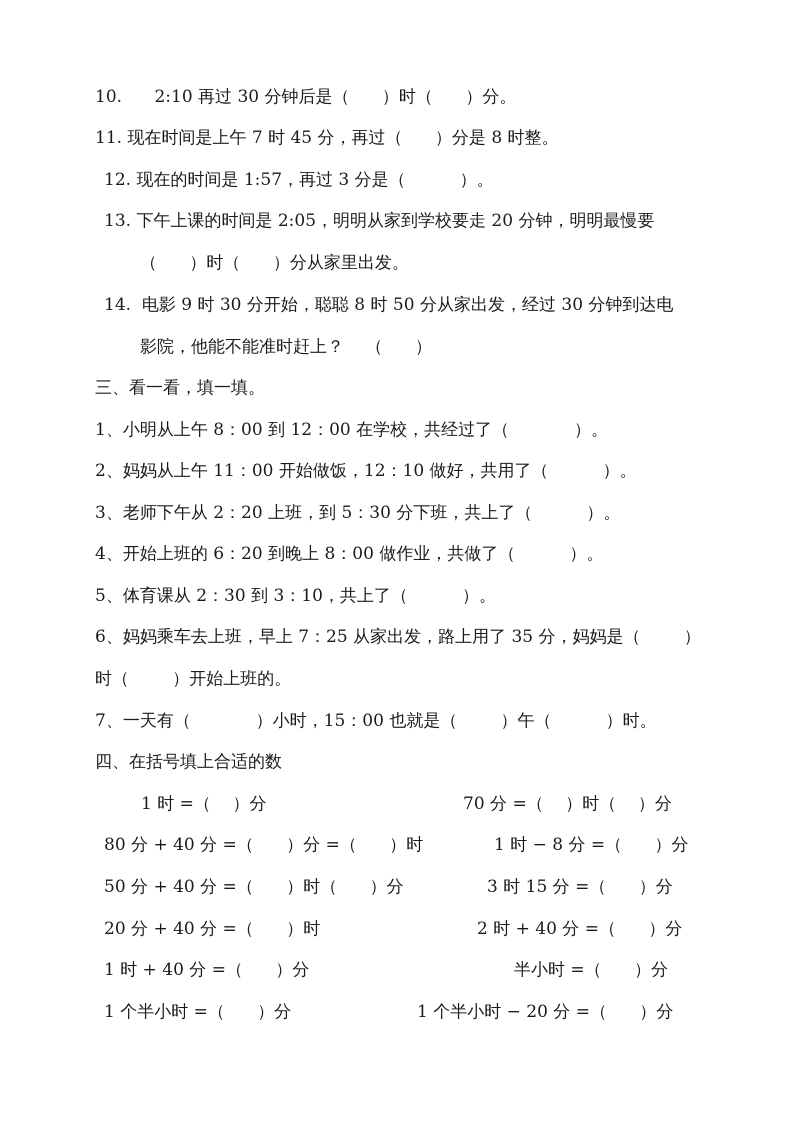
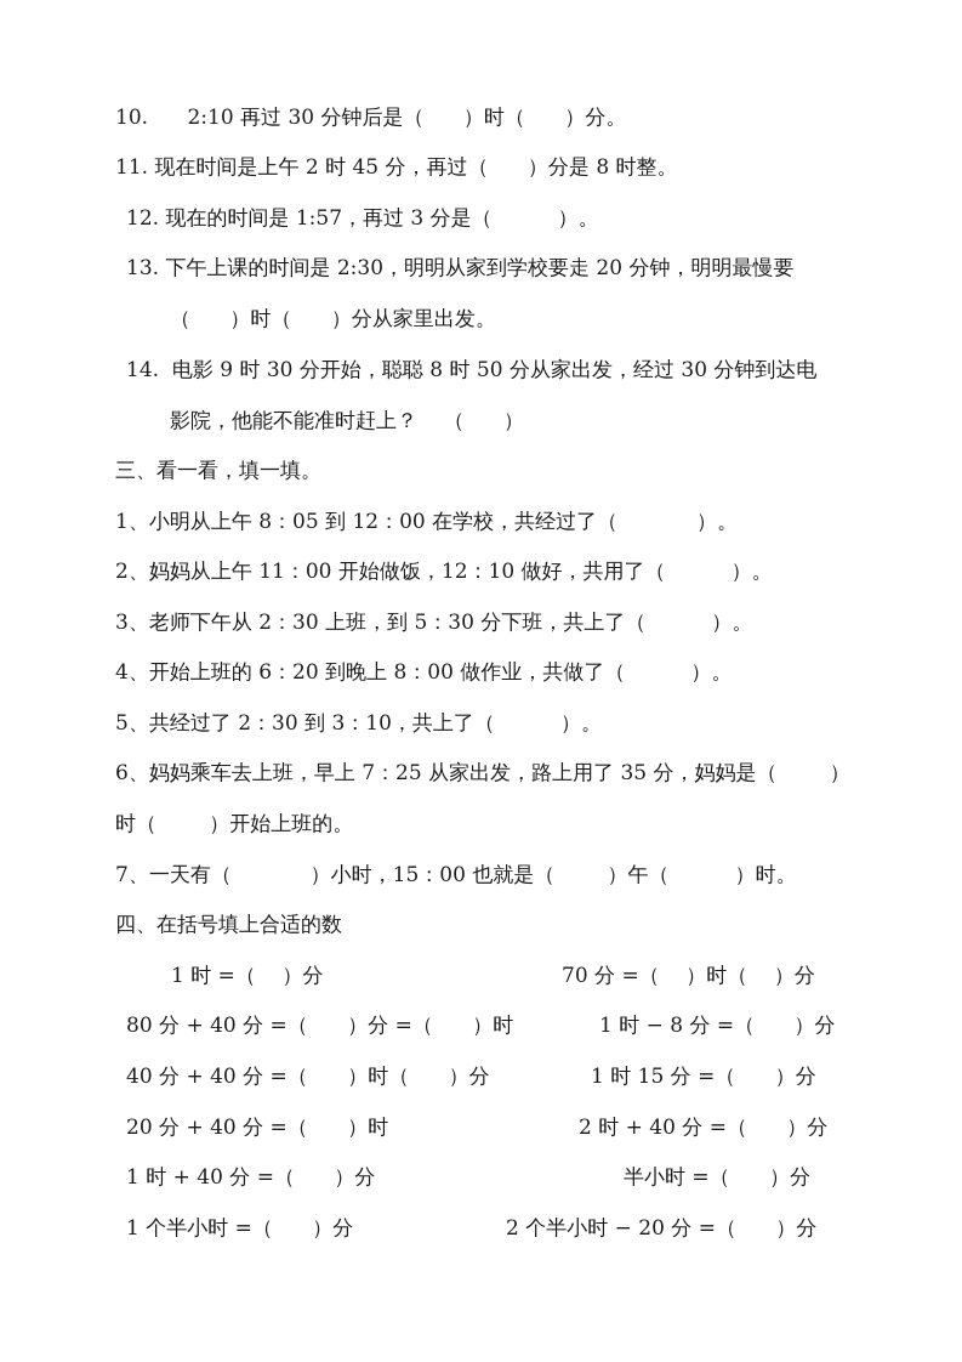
  10. 2:10 再过 30 分钟后是（ ）时（ ）分。
- 11. 现在时间是上午 7 时 45 分，再过（ ）分是 8 时整。
+ 11. 现在时间是上午 2 时 45 分，再过（ ）分是 8 时整。
  12. 现在的时间是 1:57，再过 3 分是（ ）。
- 13. 下午上课的时间是 2:05，明明从家到学校要走 20 分钟，明明最慢要
+ 13. 下午上课的时间是 2:30，明明从家到学校要走 20 分钟，明明最慢要
  （ ）时（ ）分从家里出发。
  14. 电影 9 时 30 分开始，聪聪 8 时 50 分从家出发，经过 30 分钟到达电
  影院，他能不能准时赶上？ （ ）
  三、看一看，填一填。
- 1、小明从上午 8：00 到 12：00 在学校，共经过了（ ）。
+ 1、小明从上午 8：05 到 12：00 在学校，共经过了（ ）。
  2、妈妈从上午 11：00 开始做饭，12：10 做好，共用了（ ）。
- 3、老师下午从 2：20 上班，到 5：30 分下班，共上了（ ）。
+ 3、老师下午从 2：30 上班，到 5：30 分下班，共上了（ ）。
  4、开始上班的 6：20 到晚上 8：00 做作业，共做了（ ）。
- 5、体育课从 2：30 到 3：10，共上了（ ）。
+ 5、共经过了 2：30 到 3：10，共上了（ ）。
  6、妈妈乘车去上班，早上 7：25 从家出发，路上用了 35 分，妈妈是（ ）
  时（ ）开始上班的。
  7、一天有（ ）小时，15：00 也就是（ ）午（ ）时。
  四、在括号填上合适的数
  1 时 =（ ）分
  80 分 + 40 分 =（ ）分 =（ ）时
- 50 分 + 40 分 =（ ）时（ ）分
+ 40 分 + 40 分 =（ ）时（ ）分
  20 分 + 40 分 =（ ）时
  1 时 + 40 分 =（ ）分
  1 个半小时 =（ ）分
  70 分 =（ ）时（ ）分
  1 时 − 8 分 =（ ）分
- 3 时 15 分 =（ ）分
+ 1 时 15 分 =（ ）分
  2 时 + 40 分 =（ ）分
  半小时 =（ ）分
- 1 个半小时 − 20 分 =（ ）分
+ 2 个半小时 − 20 分 =（ ）分
